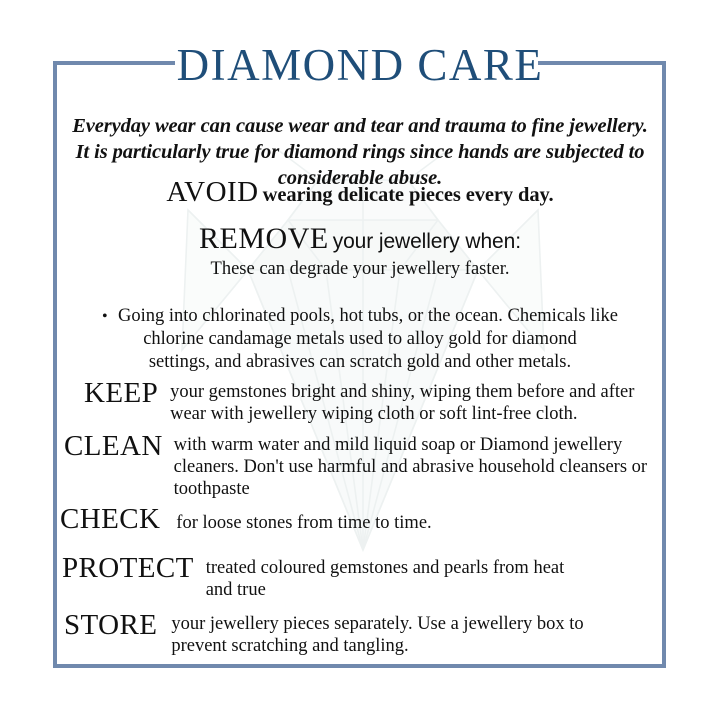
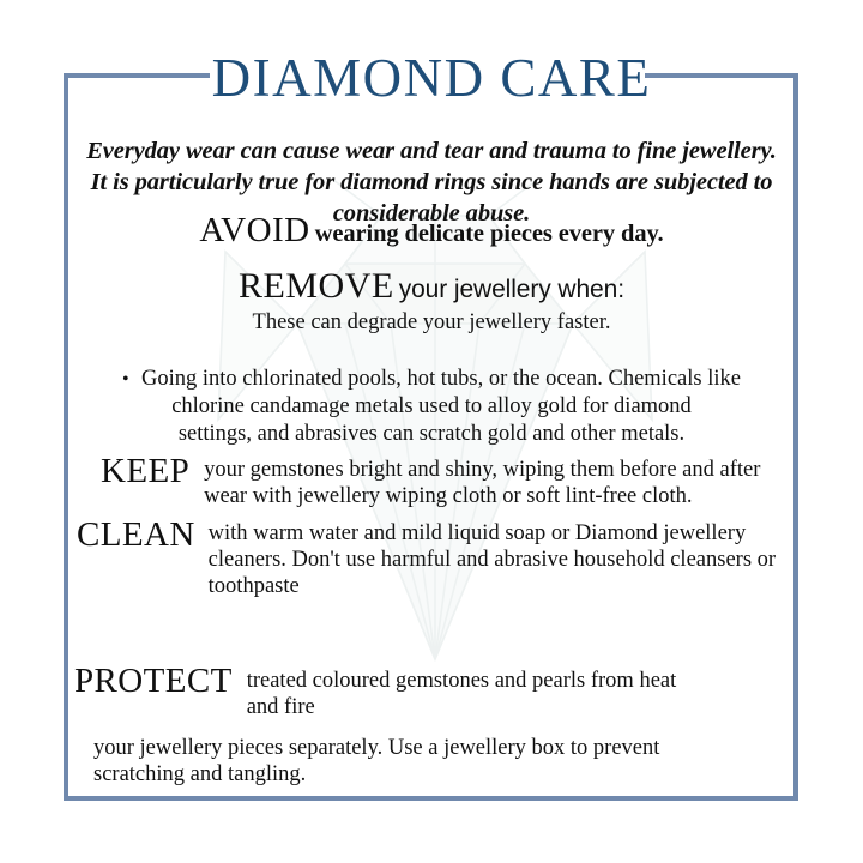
  DIAMOND CARE
  Everyday wear can cause wear and tear and trauma to fine jewellery. It is particularly true for diamond rings since hands are subjected to considerable abuse.
  AVOID wearing delicate pieces every day.
  REMOVE your jewellery when:
  These can degrade your jewellery faster.
  • Going into chlorinated pools, hot tubs, or the ocean. Chemicals like
  chlorine candamage metals used to alloy gold for diamond
  settings, and abrasives can scratch gold and other metals.
  KEEP
  your gemstones bright and shiny, wiping them before and after wear with jewellery wiping cloth or soft lint-free cloth.
  CLEAN
  with warm water and mild liquid soap or Diamond jewellery cleaners. Don't use harmful and abrasive household cleansers or toothpaste
- CHECK
- for loose stones from time to time.
  PROTECT
- treated coloured gemstones and pearls from heat and true
+ treated coloured gemstones and pearls from heat and fire
- STORE
  your jewellery pieces separately. Use a jewellery box to prevent scratching and tangling.
